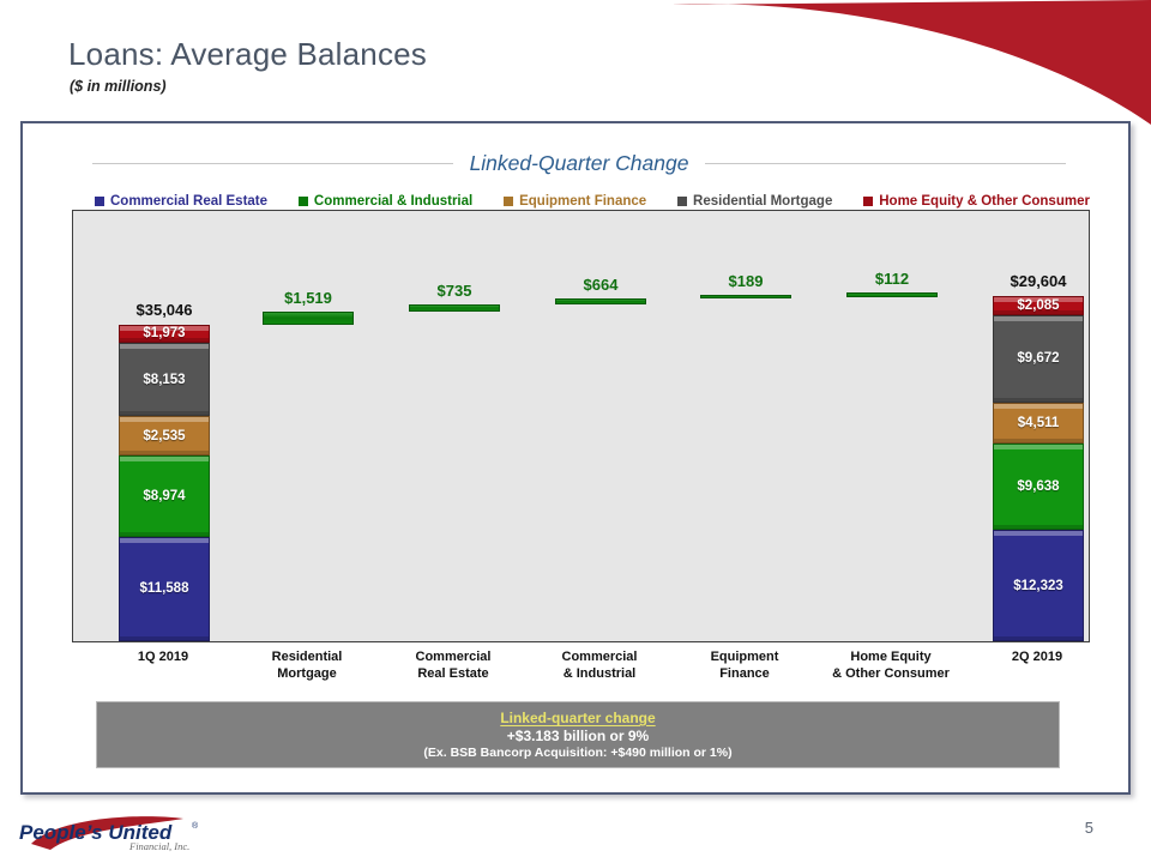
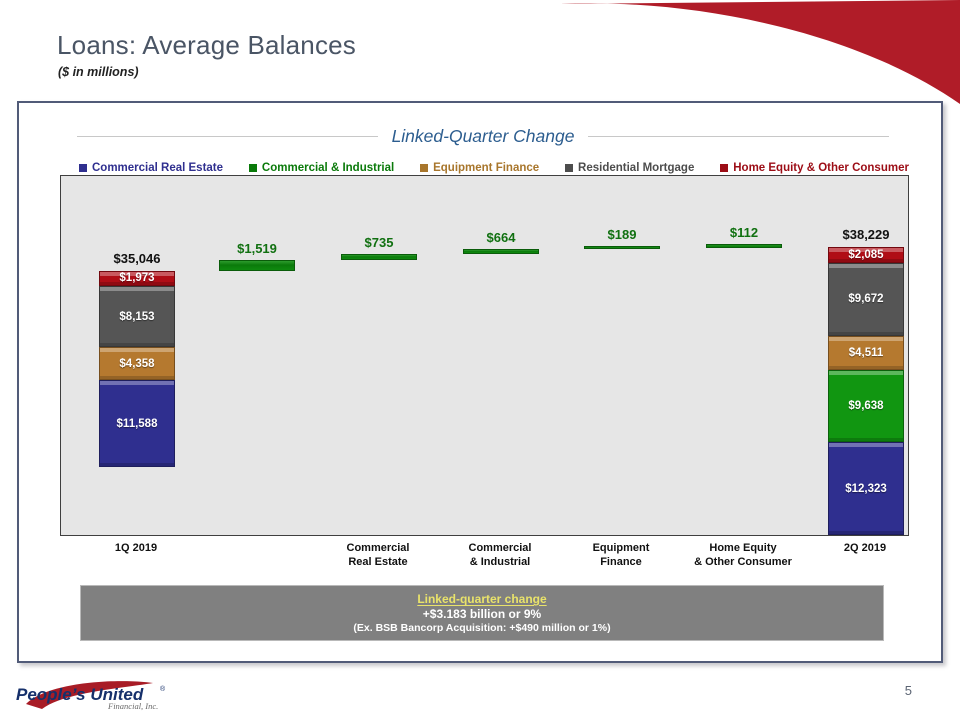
  Loans: Average Balances
  ($ in millions)
  Linked-Quarter Change
  Commercial Real Estate
  Commercial & Industrial
  Equipment Finance
  Residential Mortgage
  Home Equity & Other Consumer
  $1,973
  $8,153
- $2,535
+ $4,358
- $8,974
  $11,588
  $35,046
  $2,085
  $9,672
  $4,511
  $9,638
  $12,323
- $29,604
+ $38,229
  $1,519
  $735
  $664
  $189
  $112
  1Q 2019
- Residential
- Mortgage
  Commercial
  Real Estate
  Commercial
  & Industrial
  Equipment
  Finance
  Home Equity
  & Other Consumer
  2Q 2019
  Linked-quarter change
  +$3.183 billion or 9%
  (Ex. BSB Bancorp Acquisition: +$490 million or 1%)
  People’s United
  Financial, Inc.
  5
